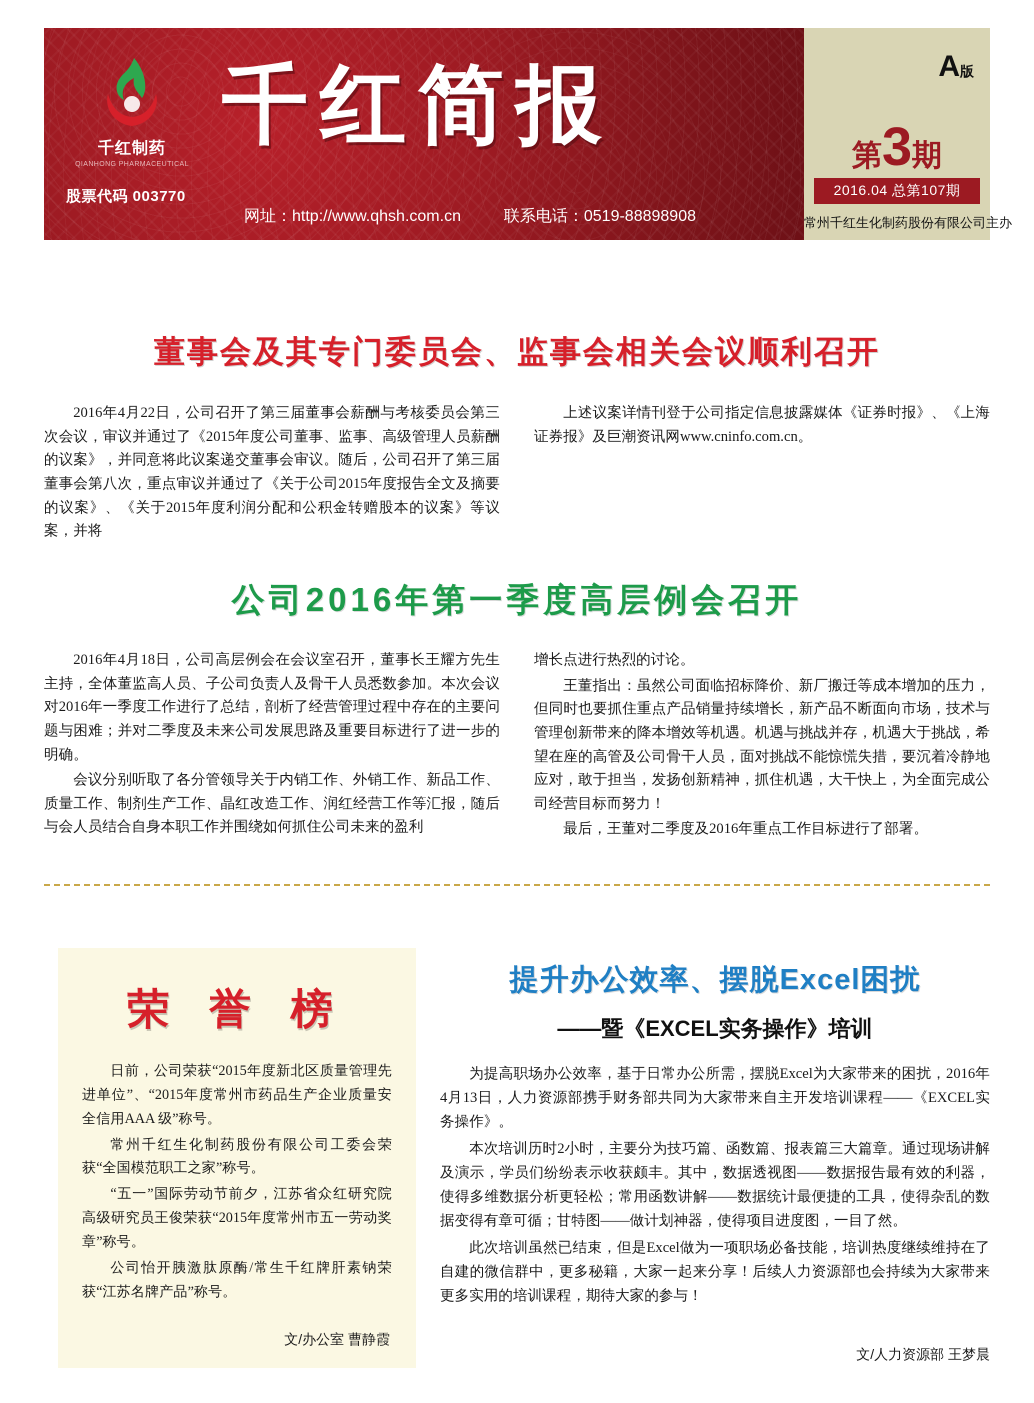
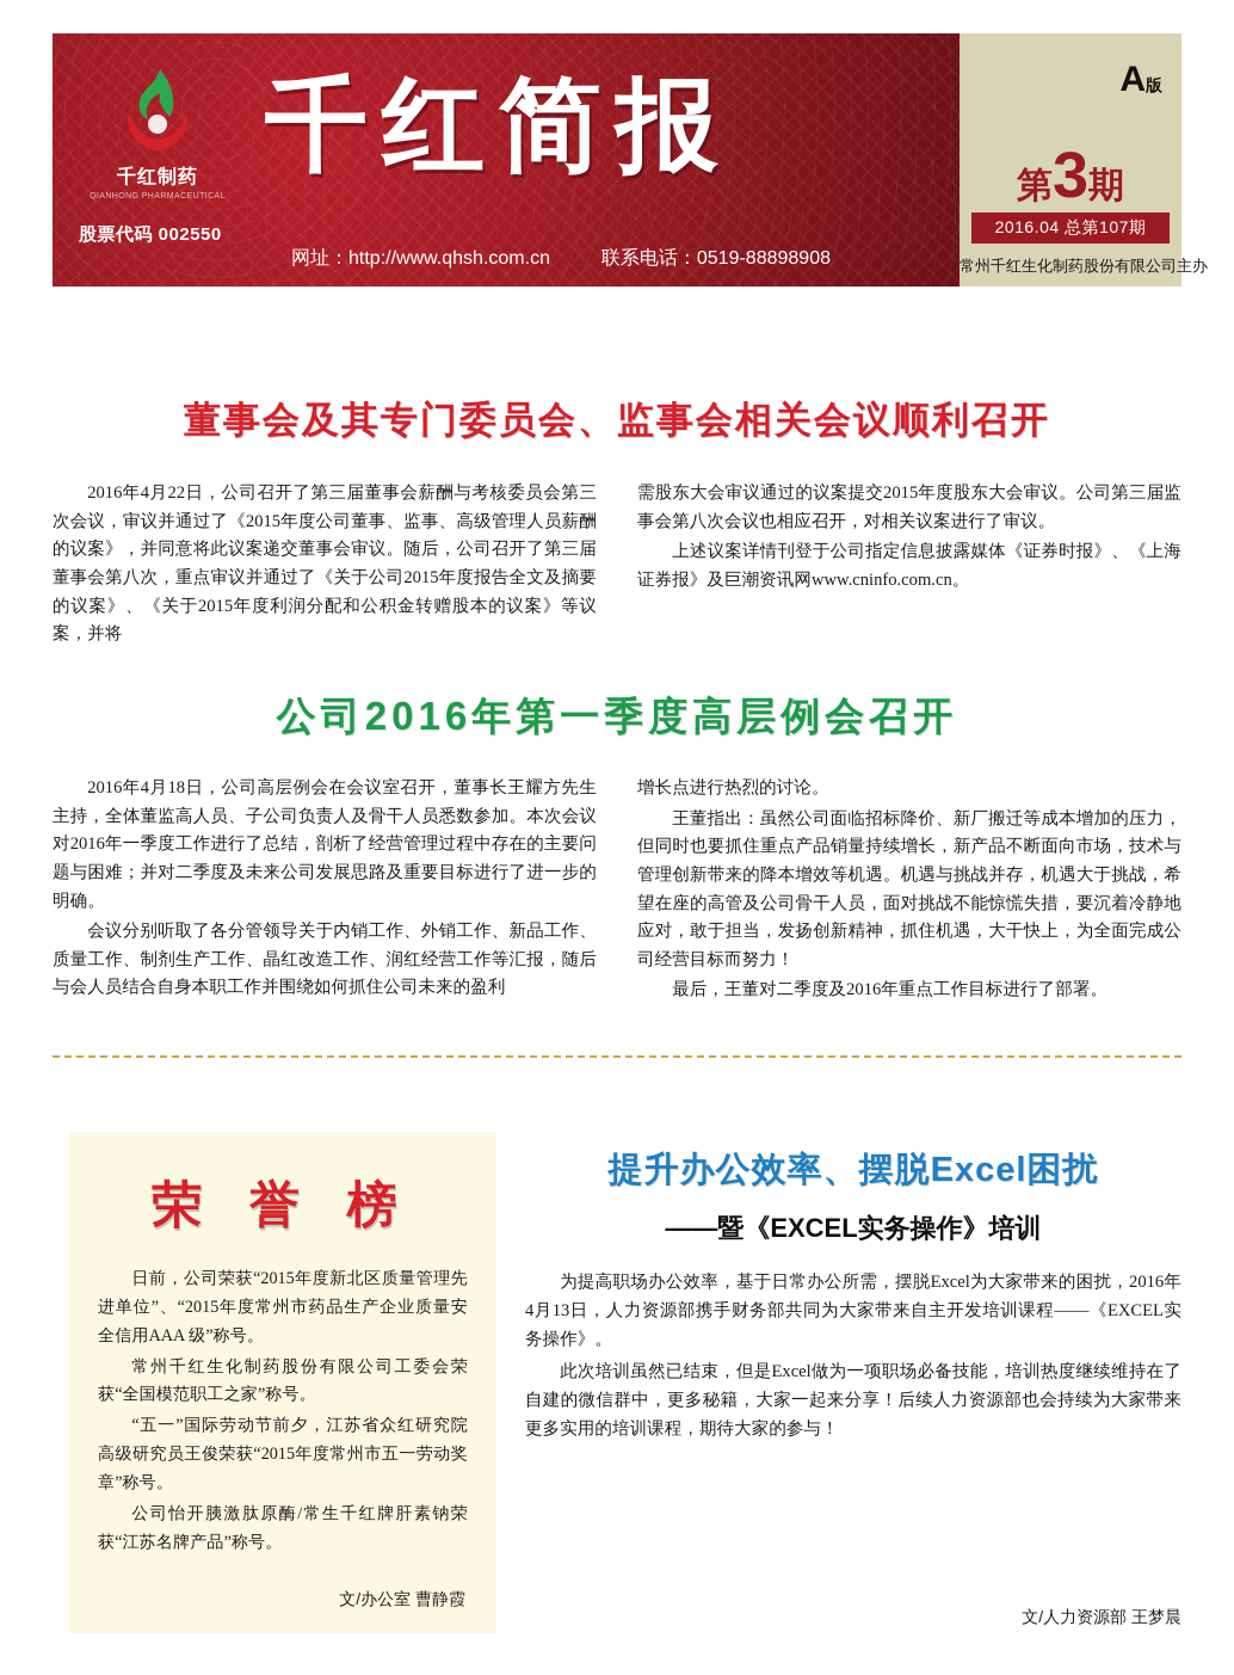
  千红制药
- 股票代码 003770
+ 股票代码 002550
  千红简报
  网址：http://www.qhsh.com.cn 联系电话：0519-88898908
  A版
  第3期
  2016.04 总第107期
  常州千红生化制药股份有限公司主办
  董事会及其专门委员会、监事会相关会议顺利召开
  2016年4月22日，公司召开了第三届董事会薪酬与考核委员会第三次会议，审议并通过了《2015年度公司董事、监事、高级管理人员薪酬的议案》，并同意将此议案递交董事会审议。随后，公司召开了第三届董事会第八次，重点审议并通过了《关于公司2015年度报告全文及摘要的议案》、《关于2015年度利润分配和公积金转赠股本的议案》等议案，并将
+ 需股东大会审议通过的议案提交2015年度股东大会审议。公司第三届监事会第八次会议也相应召开，对相关议案进行了审议。
  上述议案详情刊登于公司指定信息披露媒体《证券时报》、《上海证券报》及巨潮资讯网www.cninfo.com.cn。
  公司2016年第一季度高层例会召开
  2016年4月18日，公司高层例会在会议室召开，董事长王耀方先生主持，全体董监高人员、子公司负责人及骨干人员悉数参加。本次会议对2016年一季度工作进行了总结，剖析了经营管理过程中存在的主要问题与困难；并对二季度及未来公司发展思路及重要目标进行了进一步的明确。
  会议分别听取了各分管领导关于内销工作、外销工作、新品工作、质量工作、制剂生产工作、晶红改造工作、润红经营工作等汇报，随后与会人员结合自身本职工作并围绕如何抓住公司未来的盈利
  增长点进行热烈的讨论。
  王董指出：虽然公司面临招标降价、新厂搬迁等成本增加的压力，但同时也要抓住重点产品销量持续增长，新产品不断面向市场，技术与管理创新带来的降本增效等机遇。机遇与挑战并存，机遇大于挑战，希望在座的高管及公司骨干人员，面对挑战不能惊慌失措，要沉着冷静地应对，敢于担当，发扬创新精神，抓住机遇，大干快上，为全面完成公司经营目标而努力！
  最后，王董对二季度及2016年重点工作目标进行了部署。
  荣 誉 榜
  日前，公司荣获“2015年度新北区质量管理先进单位”、“2015年度常州市药品生产企业质量安全信用AAA 级”称号。
  常州千红生化制药股份有限公司工委会荣获“全国模范职工之家”称号。
  “五一”国际劳动节前夕，江苏省众红研究院高级研究员王俊荣获“2015年度常州市五一劳动奖章”称号。
  公司怡开胰激肽原酶/常生千红牌肝素钠荣获“江苏名牌产品”称号。
  文/办公室 曹静霞
  提升办公效率、摆脱Excel困扰
  ——暨《EXCEL实务操作》培训
  为提高职场办公效率，基于日常办公所需，摆脱Excel为大家带来的困扰，2016年4月13日，人力资源部携手财务部共同为大家带来自主开发培训课程——《EXCEL实务操作》。
- 本次培训历时2小时，主要分为技巧篇、函数篇、报表篇三大篇章。通过现场讲解及演示，学员们纷纷表示收获颇丰。其中，数据透视图——数据报告最有效的利器，使得多维数据分析更轻松；常用函数讲解——数据统计最便捷的工具，使得杂乱的数据变得有章可循；甘特图——做计划神器，使得项目进度图，一目了然。
  此次培训虽然已结束，但是Excel做为一项职场必备技能，培训热度继续维持在了自建的微信群中，更多秘籍，大家一起来分享！后续人力资源部也会持续为大家带来更多实用的培训课程，期待大家的参与！
  文/人力资源部 王梦晨
